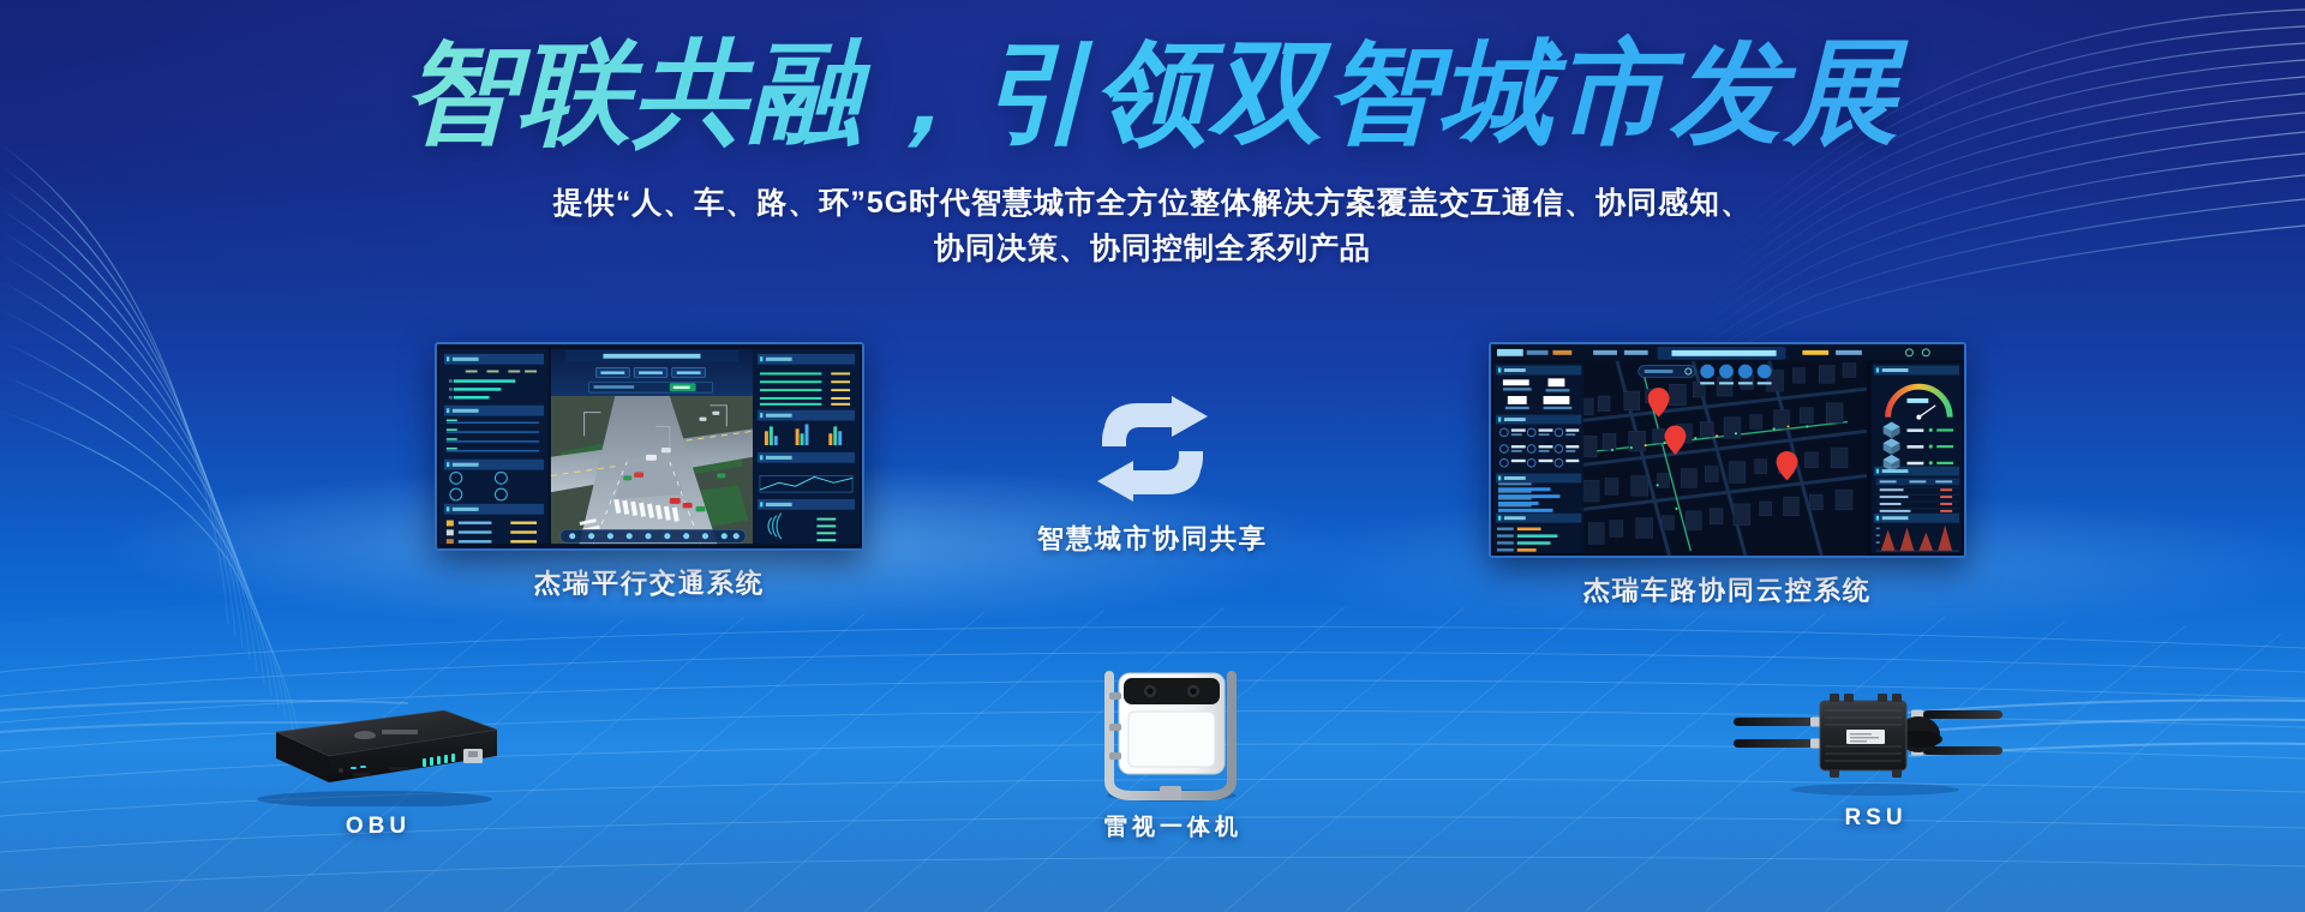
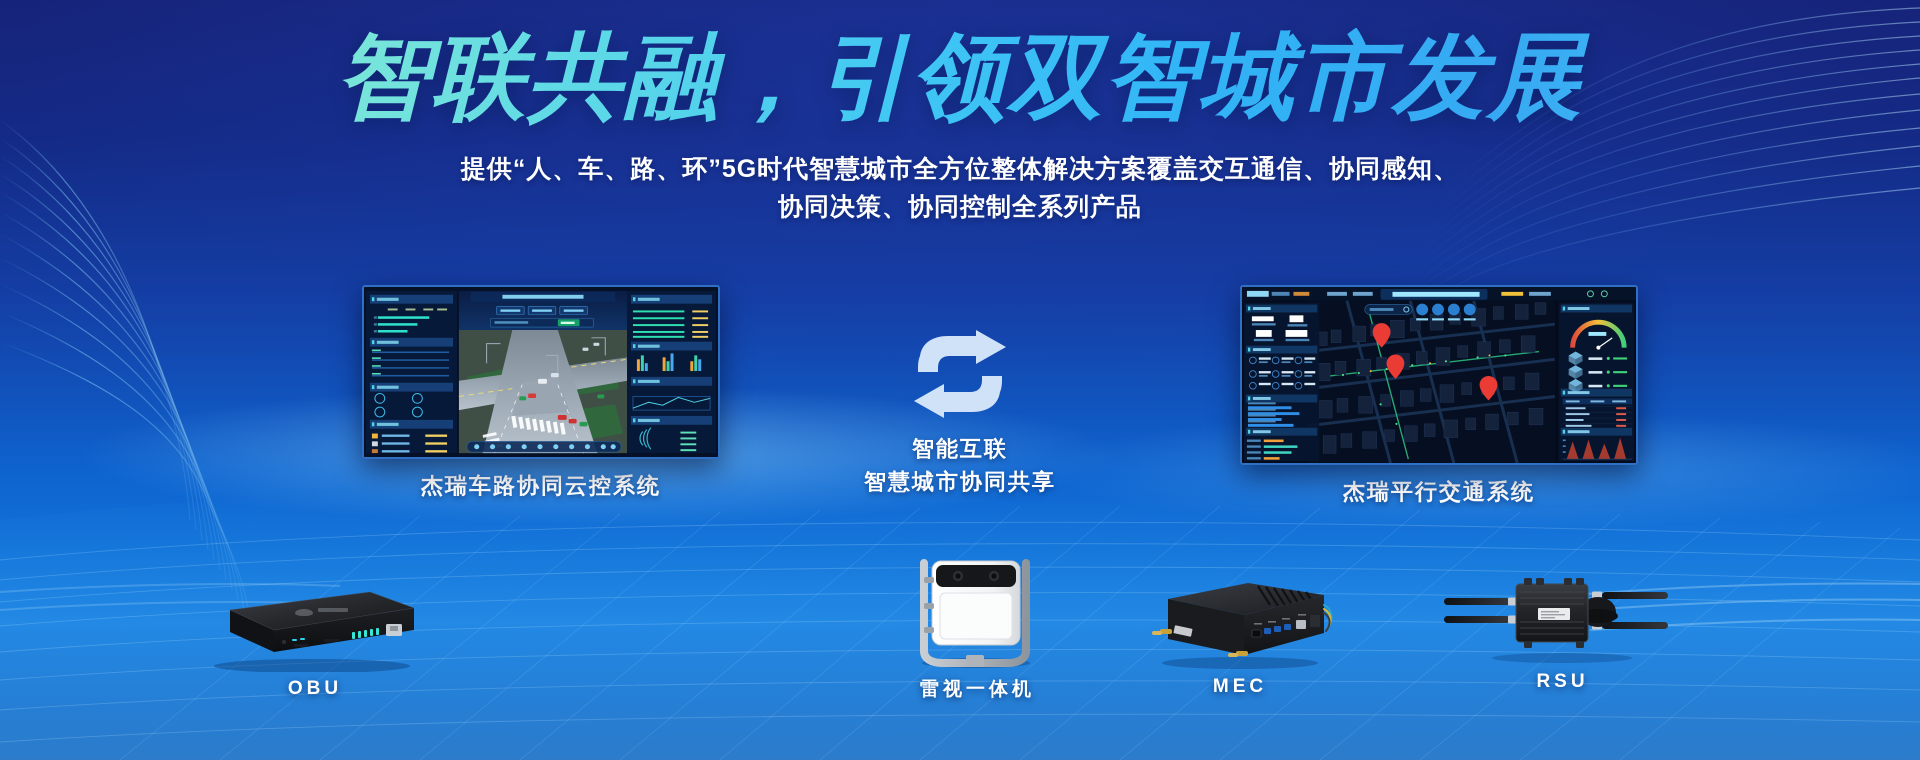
  智联共融，引领双智城市发展
  提供“人、车、路、环”5G时代智慧城市全方位整体解决方案覆盖交互通信、协同感知、
  协同决策、协同控制全系列产品
- 杰瑞平行交通系统
+ 杰瑞车路协同云控系统
+ 智能互联
  智慧城市协同共享
- 杰瑞车路协同云控系统
+ 杰瑞平行交通系统
  OBU
  雷视一体机
+ MEC
  RSU
